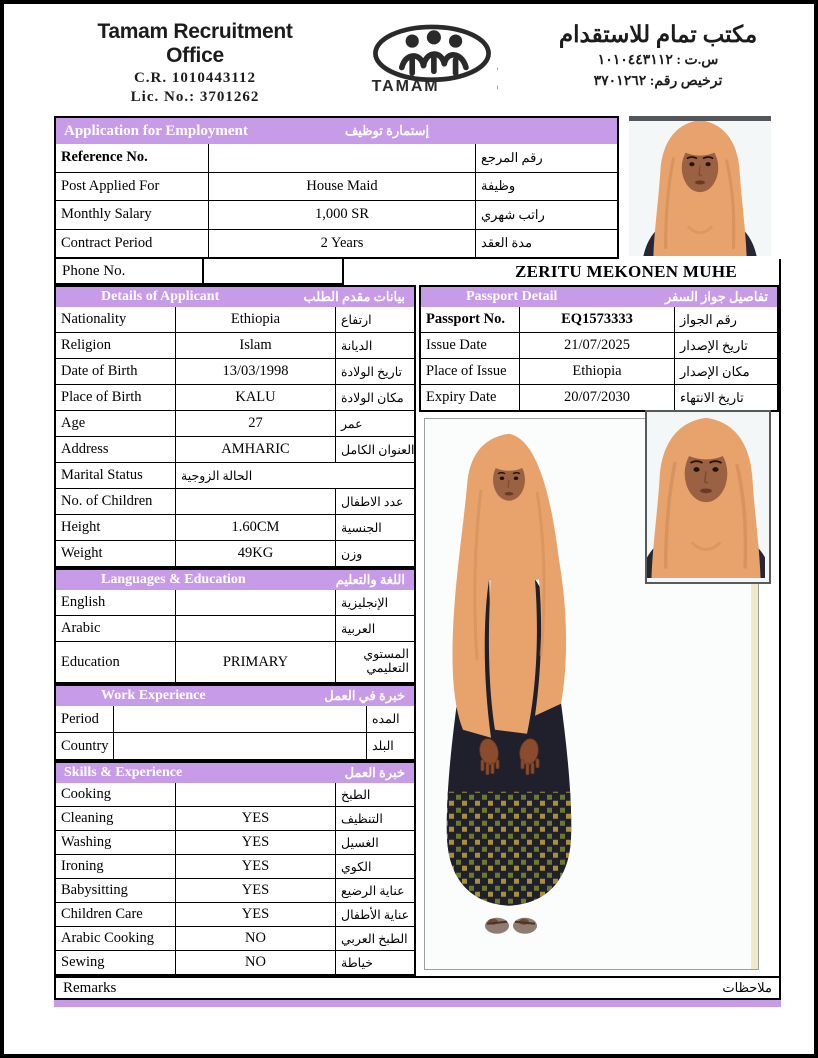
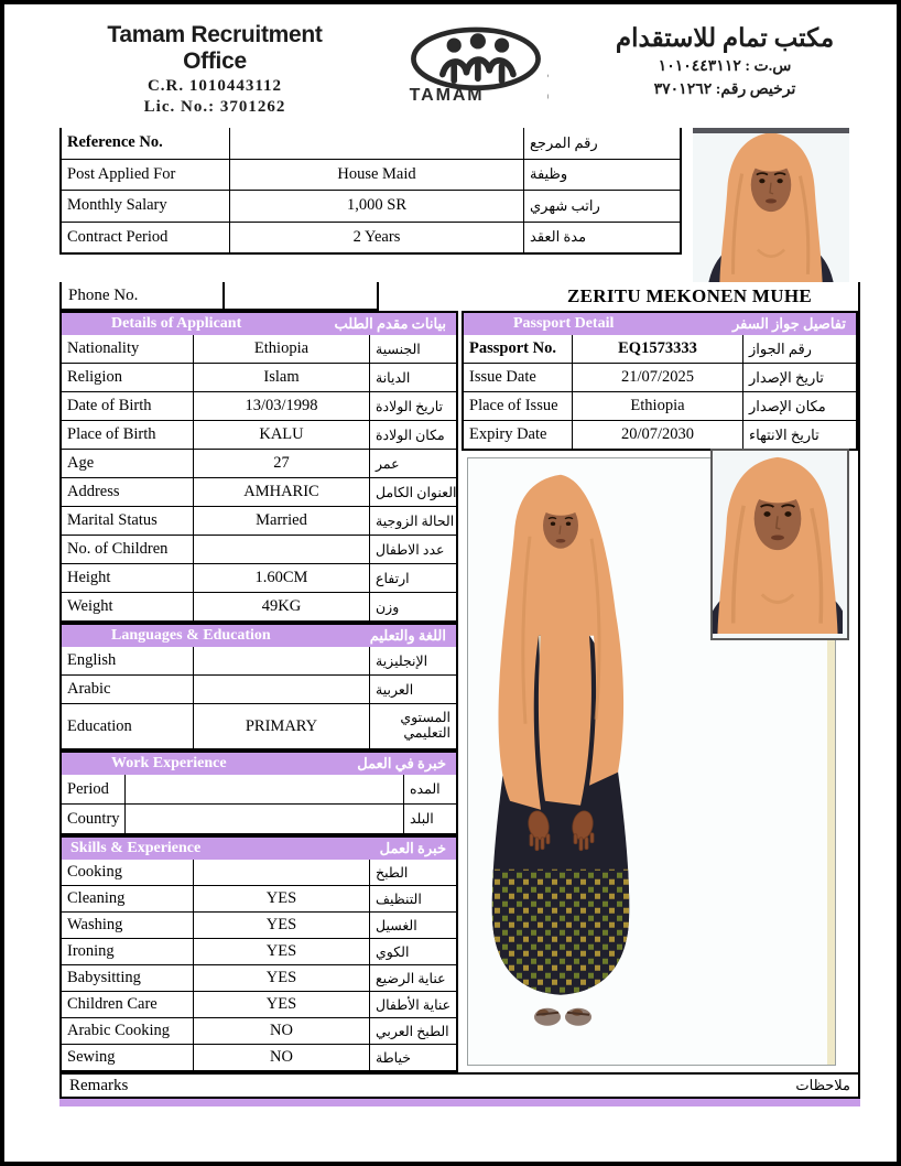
  Tamam Recruitment Office
  C.R. 1010443112
  Lic. No.: 3701262
  TAMAM
  مكتب تمام للاستقدام
  س.ت : ١٠١٠٤٤٣١١٢
  ترخيص رقم: ٣٧٠١٢٦٢
- Application for Employment
- إستمارة توظيف
  Reference No.
  رقم المرجع
  Post Applied For
  House Maid
  وظيفة
  Monthly Salary
  1,000 SR
  راتب شهري
  Contract Period
  2 Years
  مدة العقد
  Phone No.
  ZERITU MEKONEN MUHE
  Details of Applicant
  بيانات مقدم الطلب
  Nationality
  Ethiopia
- ارتفاع
+ الجنسية
  Religion
  Islam
  الديانة
  Date of Birth
  13/03/1998
  تاريخ الولادة
  Place of Birth
  KALU
  مكان الولادة
  Age
  27
  عمر
  Address
  AMHARIC
  العنوان الكامل
  Marital Status
+ Married
  الحالة الزوجية
  No. of Children
  عدد الاطفال
  Height
  1.60CM
- الجنسية
+ ارتفاع
  Weight
  49KG
  وزن
  Languages & Education
  اللغة والتعليم
  English
  الإنجليزية
  Arabic
  العربية
  Education
  PRIMARY
  المستوي التعليمي
  Work Experience
  خبرة في العمل
  Period
  المده
  Country
  البلد
  Skills & Experience
  خبرة العمل
  Cooking
  الطبخ
  Cleaning
  YES
  التنظيف
  Washing
  YES
  الغسيل
  Ironing
  YES
  الكوي
  Babysitting
  YES
  عناية الرضيع
  Children Care
  YES
  عناية الأطفال
  Arabic Cooking
  NO
  الطبخ العربي
  Sewing
  NO
  خياطة
  Passport Detail
  تفاصيل جواز السفر
  Passport No.
  EQ1573333
  رقم الجواز
  Issue Date
  21/07/2025
  تاريخ الإصدار
  Place of Issue
  Ethiopia
  مكان الإصدار
  Expiry Date
  20/07/2030
  تاريخ الانتهاء
  Remarks
  ملاحظات
